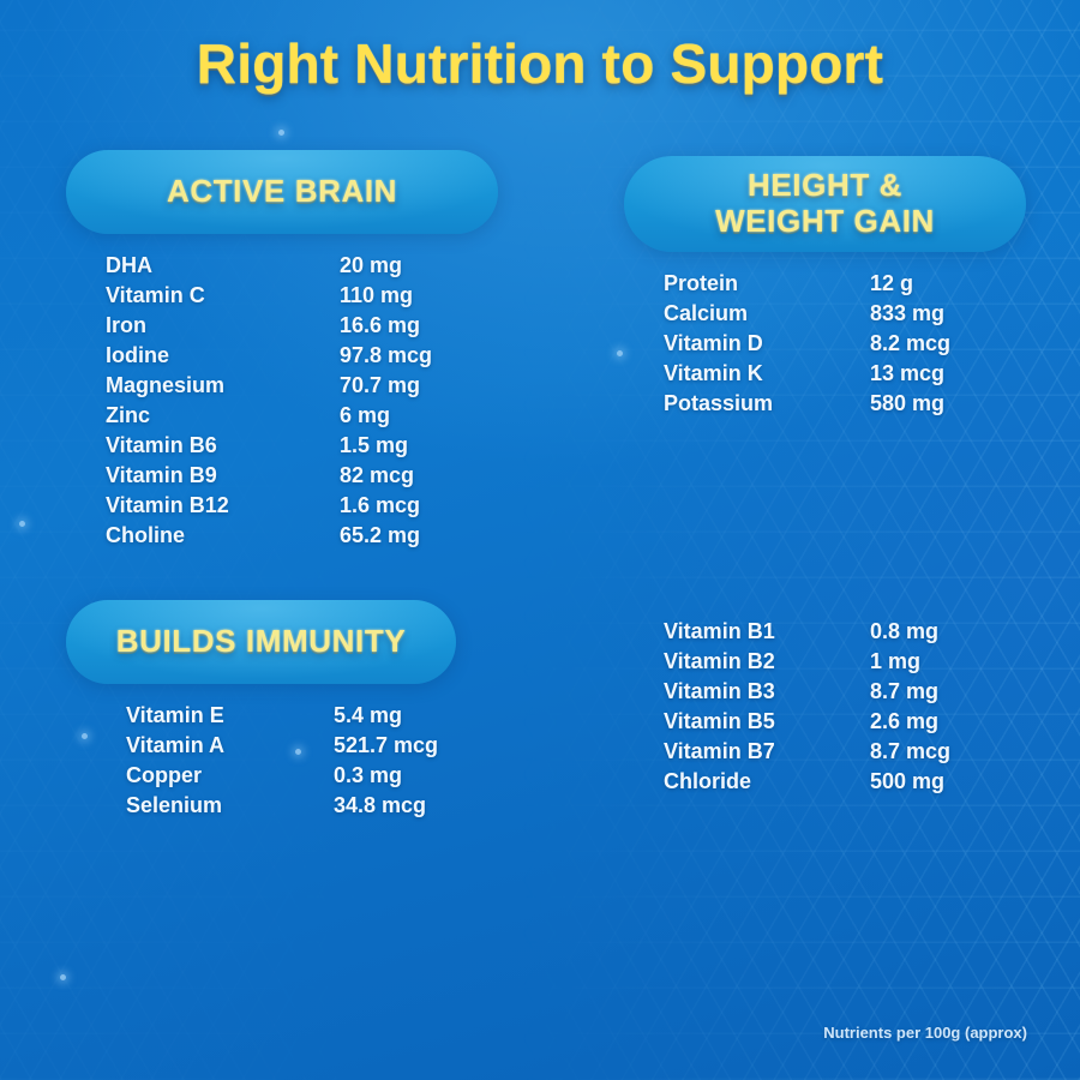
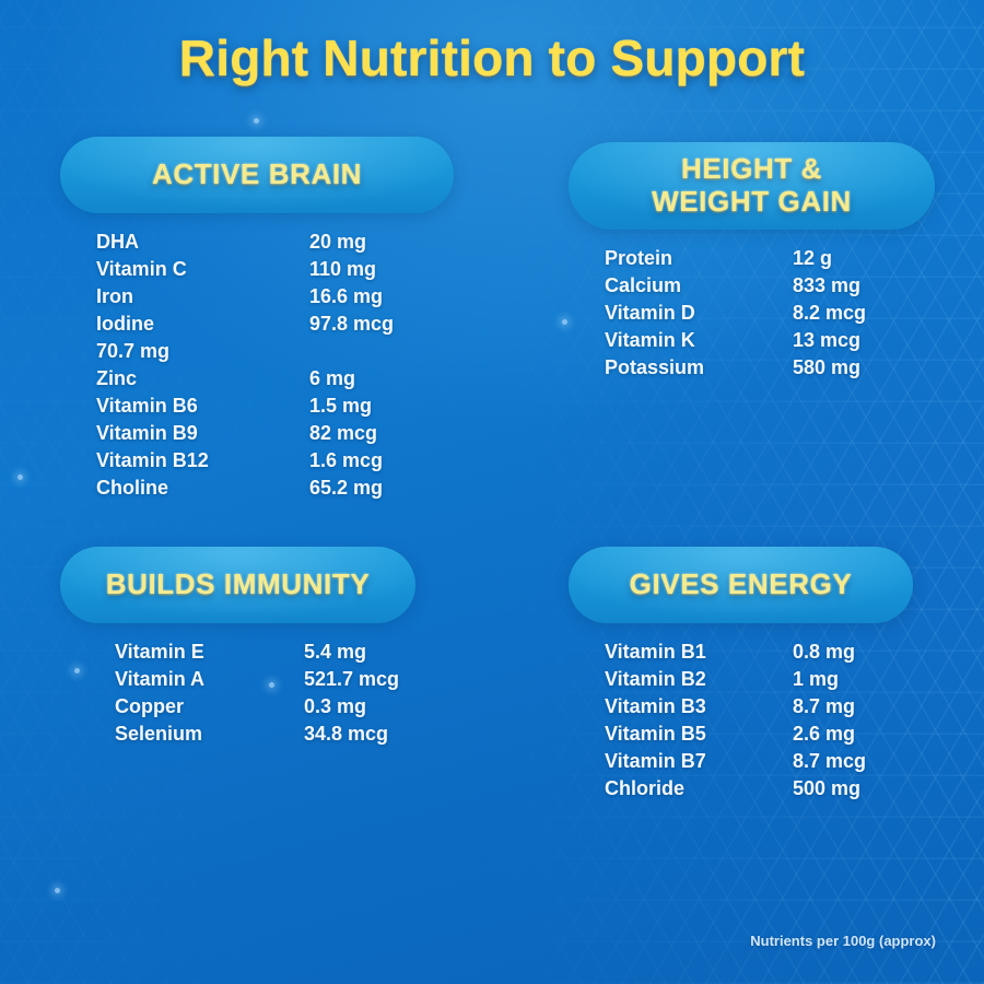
  Right Nutrition to Support
  ACTIVE BRAIN
  DHA
  20 mg
  Vitamin C
  110 mg
  Iron
  16.6 mg
  Iodine
  97.8 mcg
- Magnesium
  70.7 mg
  Zinc
  6 mg
  Vitamin B6
  1.5 mg
  Vitamin B9
  82 mcg
  Vitamin B12
  1.6 mcg
  Choline
  65.2 mg
  HEIGHT &
  WEIGHT GAIN
  Protein
  12 g
  Calcium
  833 mg
  Vitamin D
  8.2 mcg
  Vitamin K
  13 mcg
  Potassium
  580 mg
  BUILDS IMMUNITY
  Vitamin E
  5.4 mg
  Vitamin A
  521.7 mcg
  Copper
  0.3 mg
  Selenium
  34.8 mcg
+ GIVES ENERGY
  Vitamin B1
  0.8 mg
  Vitamin B2
  1 mg
  Vitamin B3
  8.7 mg
  Vitamin B5
  2.6 mg
  Vitamin B7
  8.7 mcg
  Chloride
  500 mg
  Nutrients per 100g (approx)
